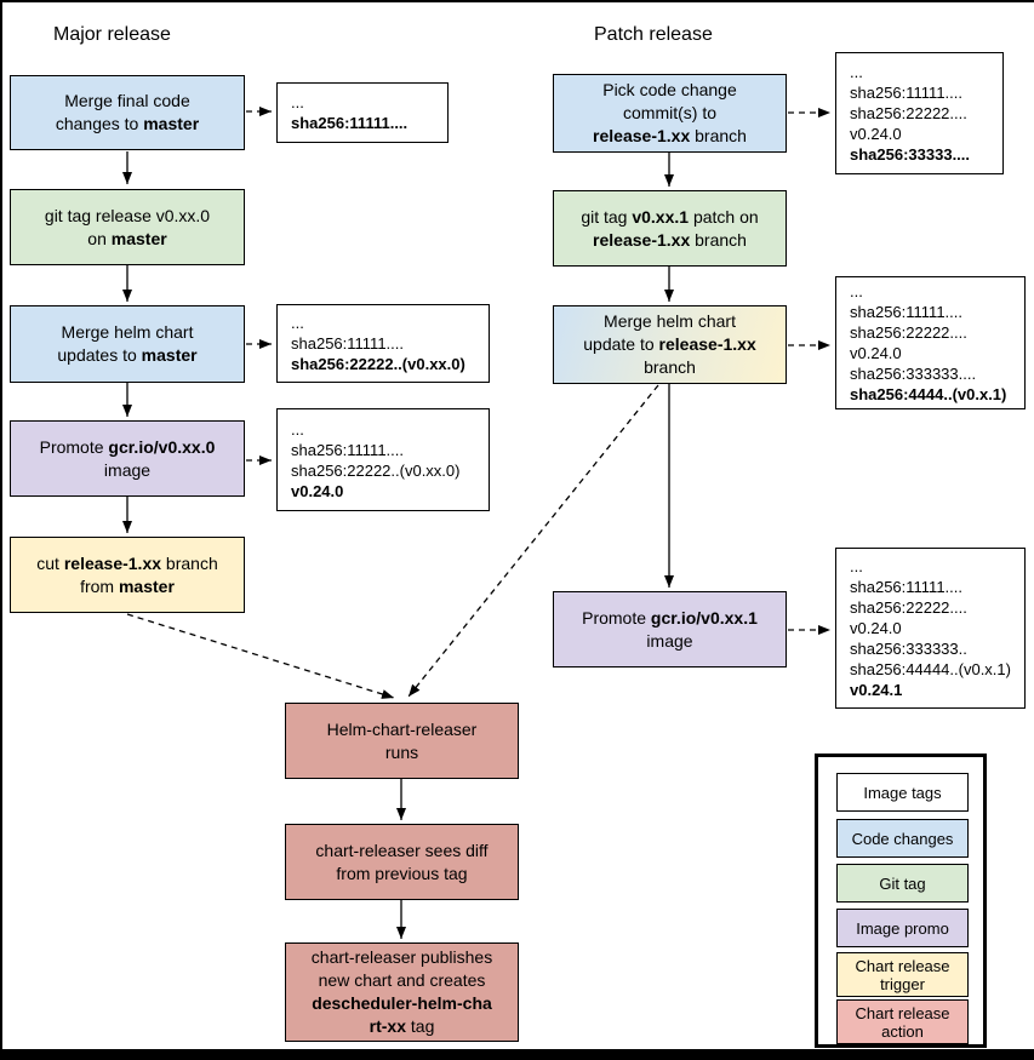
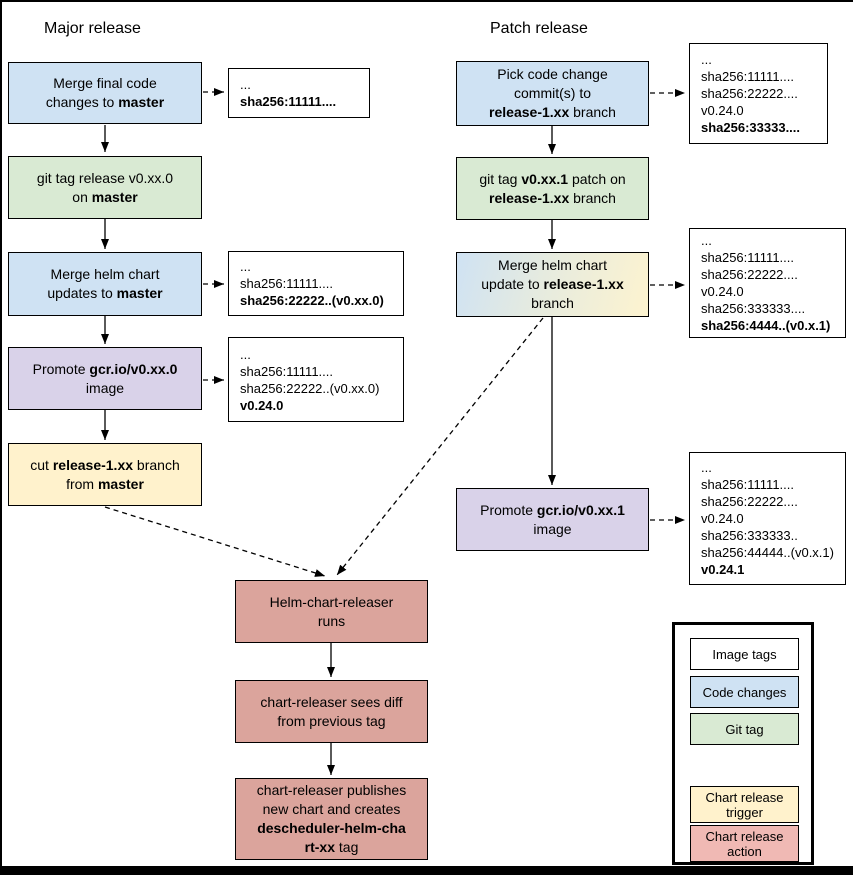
  Major release
  Patch release
  Merge final code
  changes to master
  ...
  sha256:11111....
  git tag release v0.xx.0
  on master
  Merge helm chart
  updates to master
  ...
  sha256:11111....
  sha256:22222..(v0.xx.0)
  Promote gcr.io/v0.xx.0
  image
  ...
  sha256:11111....
  sha256:22222..(v0.xx.0)
  v0.24.0
  cut release-1.xx branch
  from master
  Pick code change
  commit(s) to
  release-1.xx branch
  ...
  sha256:11111....
  sha256:22222....
  v0.24.0
  sha256:33333....
  git tag v0.xx.1 patch on
  release-1.xx branch
  Merge helm chart
  update to release-1.xx
  branch
  ...
  sha256:11111....
  sha256:22222....
  v0.24.0
  sha256:333333....
  sha256:4444..(v0.x.1)
  Promote gcr.io/v0.xx.1
  image
  ...
  sha256:11111....
  sha256:22222....
  v0.24.0
  sha256:333333..
  sha256:44444..(v0.x.1)
  v0.24.1
  Helm-chart-releaser
  runs
  chart-releaser sees diff
  from previous tag
  chart-releaser publishes
  new chart and creates
  descheduler-helm-cha
  rt-xx tag
  Image tags
  Code changes
  Git tag
- Image promo
  Chart release trigger
  Chart release action
